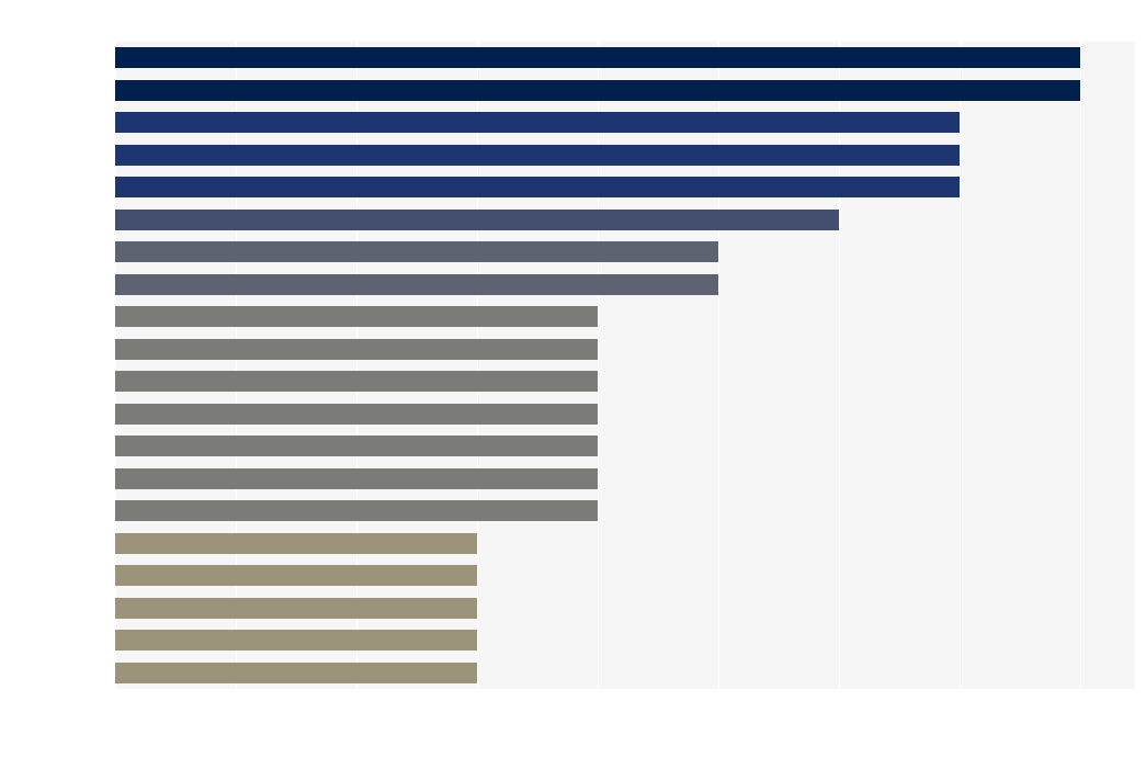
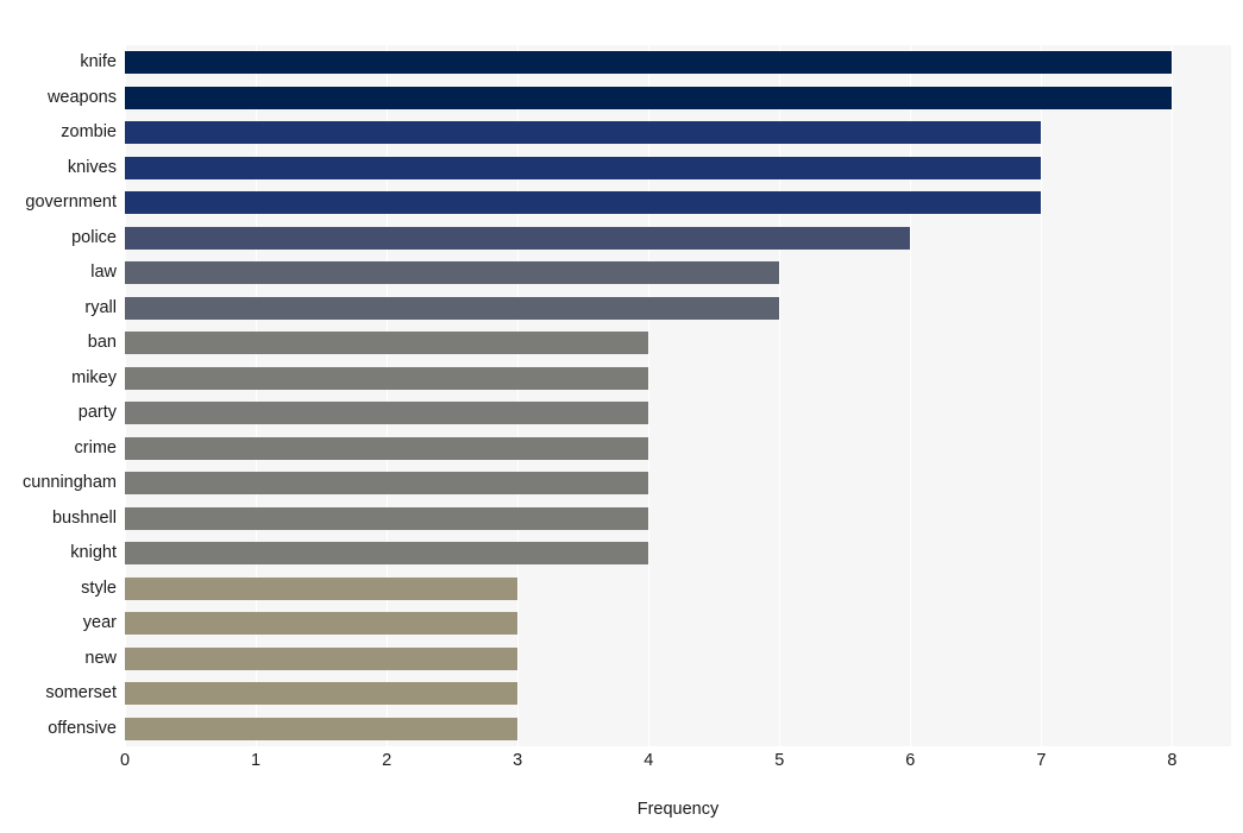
+ knife
+ weapons
+ zombie
+ knives
+ government
+ police
+ law
+ ryall
+ ban
+ mikey
+ party
+ crime
+ cunningham
+ bushnell
+ knight
+ style
+ year
+ new
+ somerset
+ offensive
+ 0
+ 1
+ 2
+ 3
+ 4
+ 5
+ 6
+ 7
+ 8
+ Frequency
